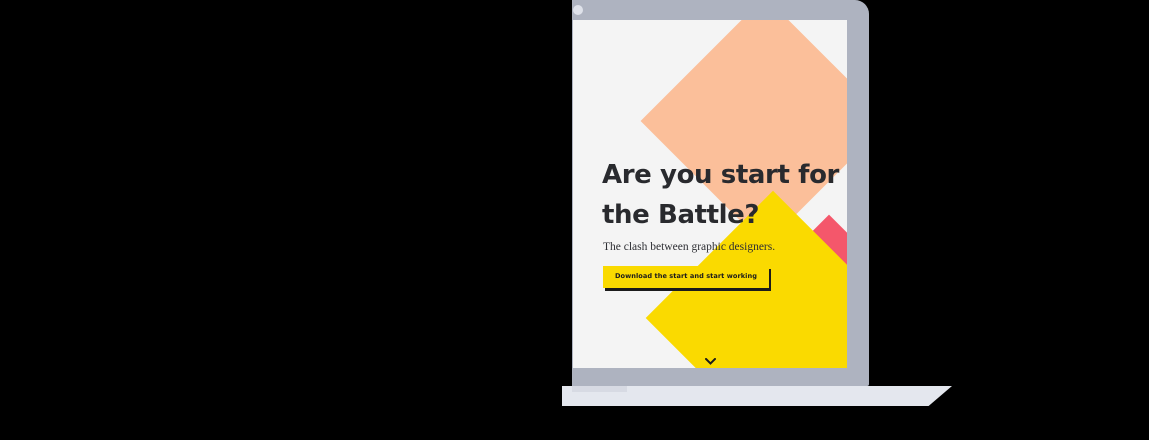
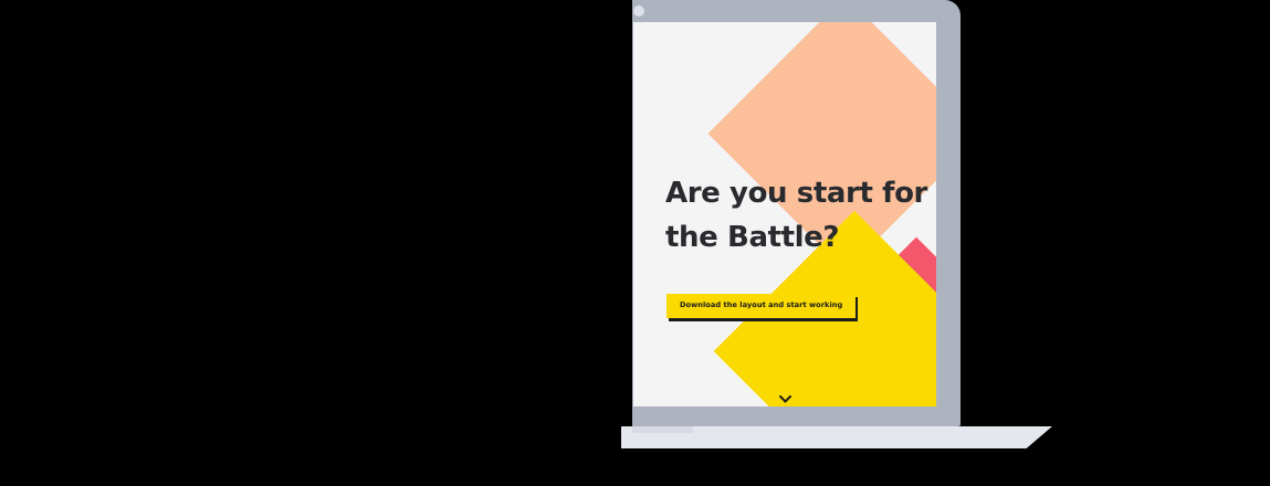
  Are you start for the Battle?
- The clash between graphic designers.
- Download the start and start working
+ Download the layout and start working
